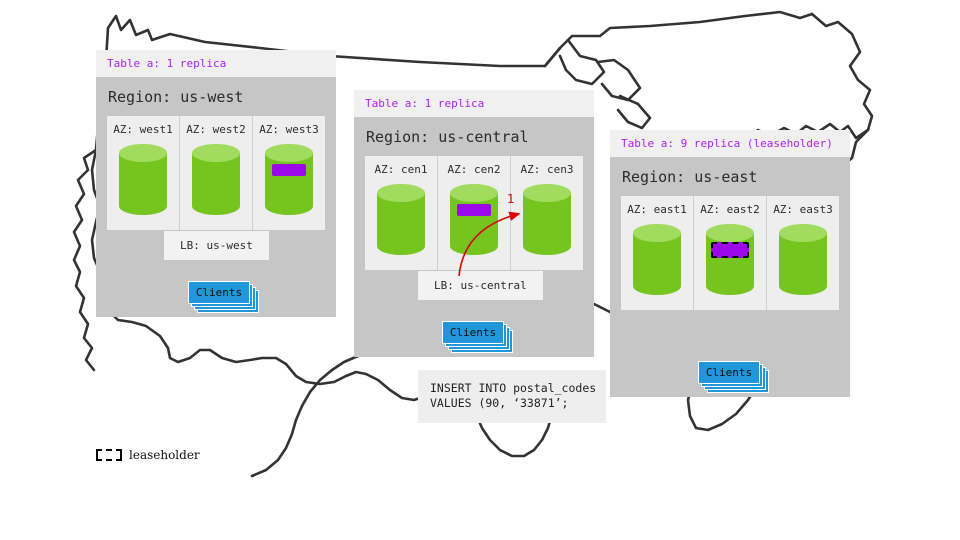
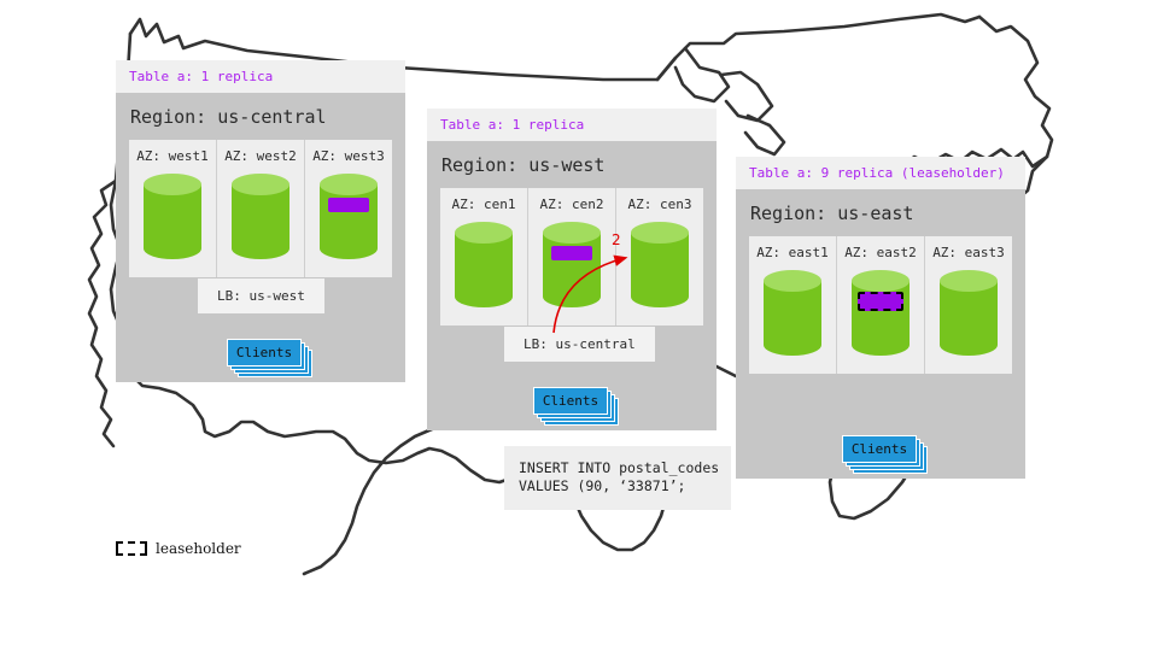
  Table a: 1 replica
- Region: us-west
+ Region: us-central
  AZ: west1
  AZ: west2
  AZ: west3
  LB: us-west
  Clients
  Table a: 1 replica
- Region: us-central
+ Region: us-west
  AZ: cen1
  AZ: cen2
  AZ: cen3
  LB: us-central
  Clients
  INSERT INTO postal_codes
  VALUES (90, ‘33871’;
  Table a: 9 replica (leaseholder)
  Region: us-east
  AZ: east1
  AZ: east2
  AZ: east3
  Clients
- 1
+ 2
  leaseholder
